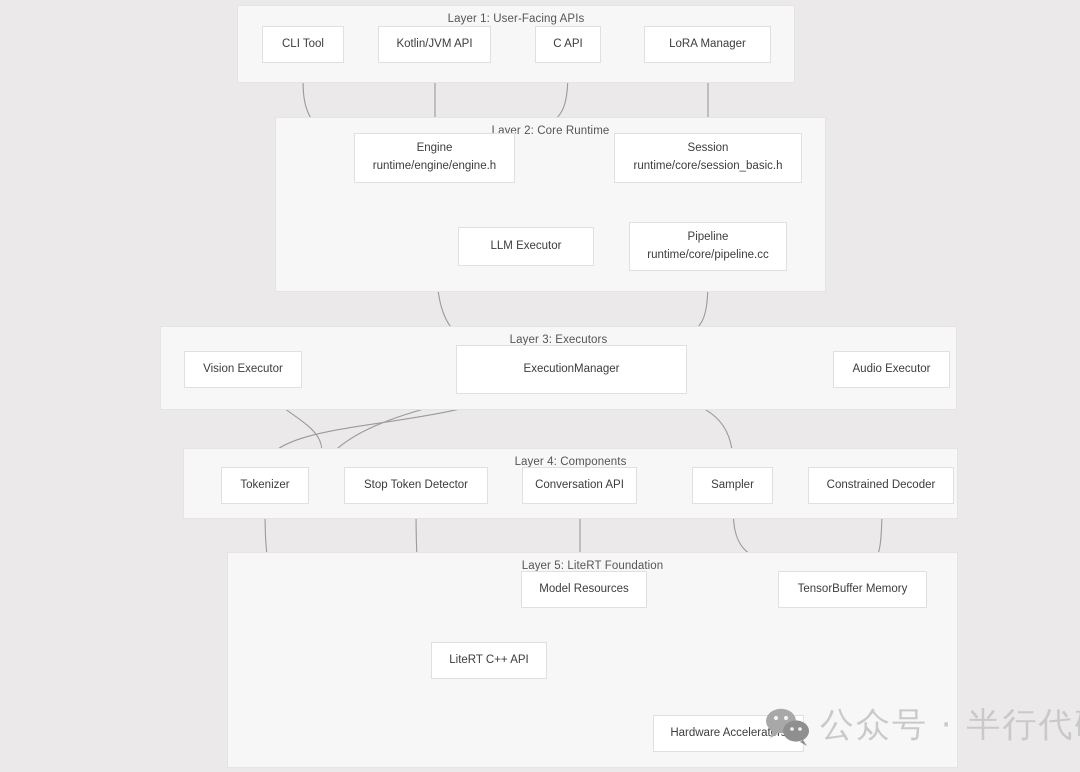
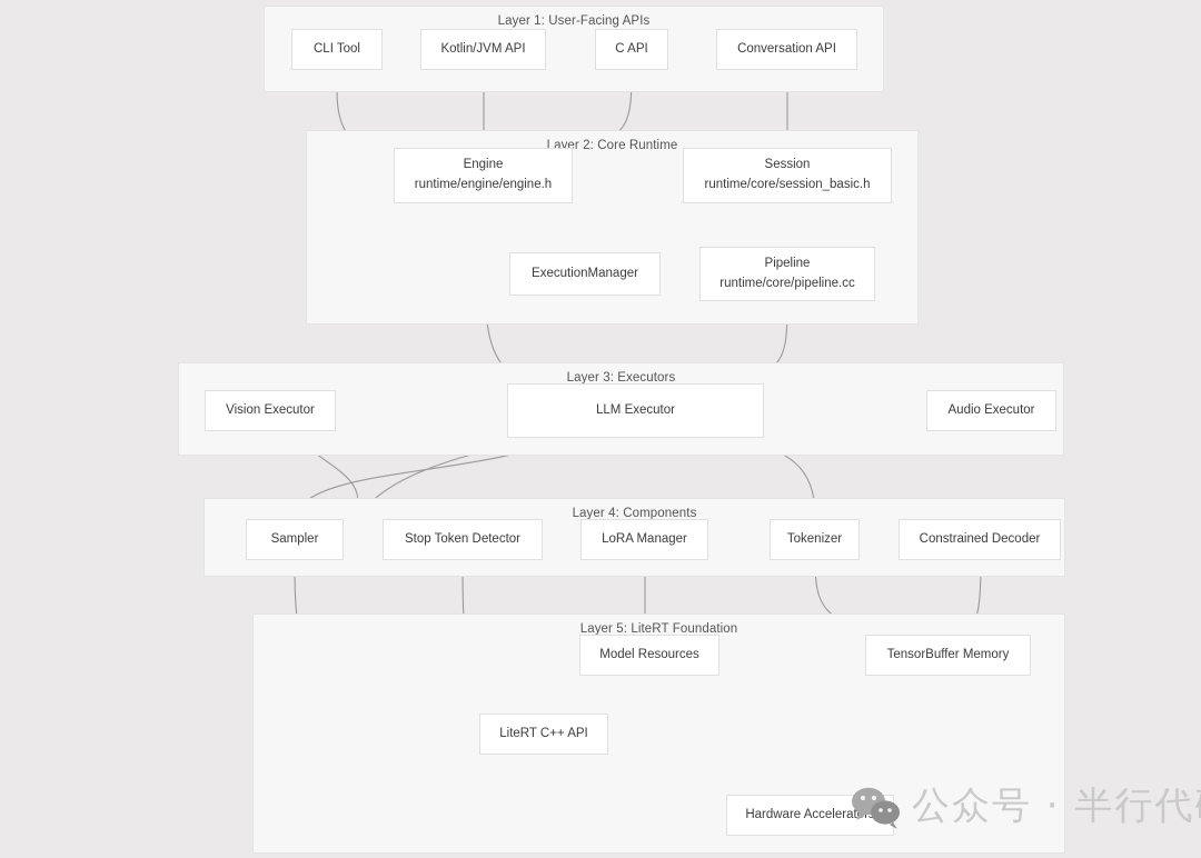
  Layer 1: User-Facing APIs
  CLI Tool
  Kotlin/JVM API
  C API
- LoRA Manager
+ Conversation API
  Layer 2: Core Runtime
  Engine
  runtime/engine/engine.h
  Session
  runtime/core/session_basic.h
- LLM Executor
+ ExecutionManager
  Pipeline
  runtime/core/pipeline.cc
  Layer 3: Executors
  Vision Executor
- ExecutionManager
+ LLM Executor
  Audio Executor
  Layer 4: Components
- Tokenizer
+ Sampler
  Stop Token Detector
- Conversation API
+ LoRA Manager
- Sampler
+ Tokenizer
  Constrained Decoder
  Layer 5: LiteRT Foundation
  Model Resources
  TensorBuffer Memory
  LiteRT C++ API
  Hardware Accelerat
  公众号 · 半行代
